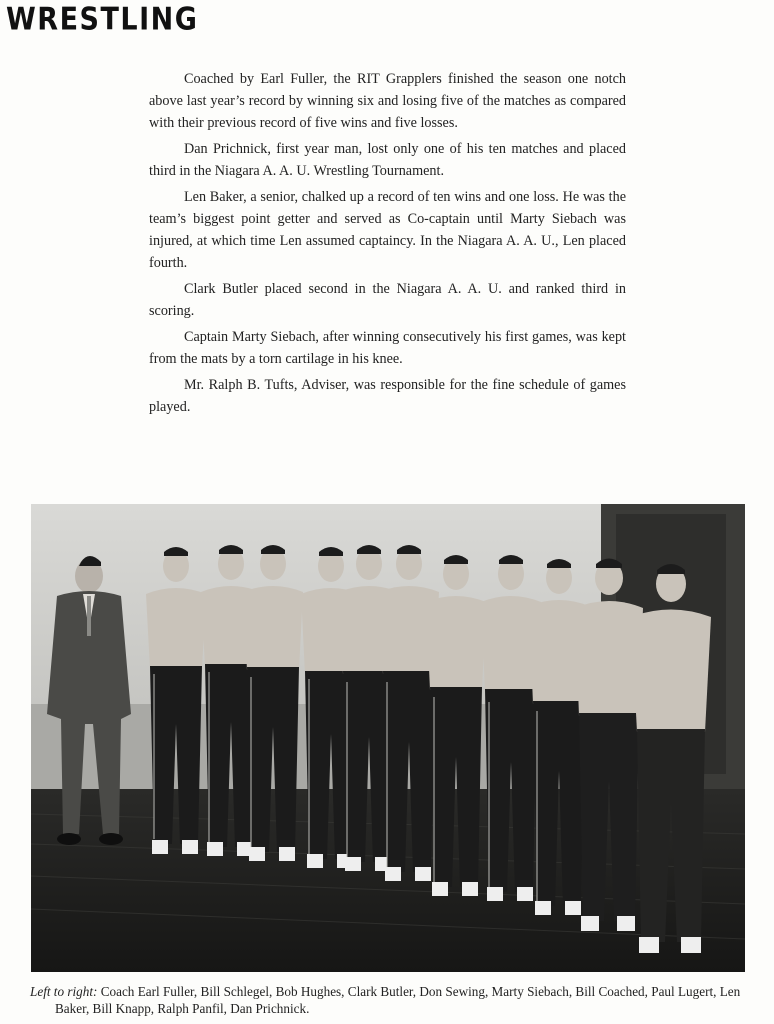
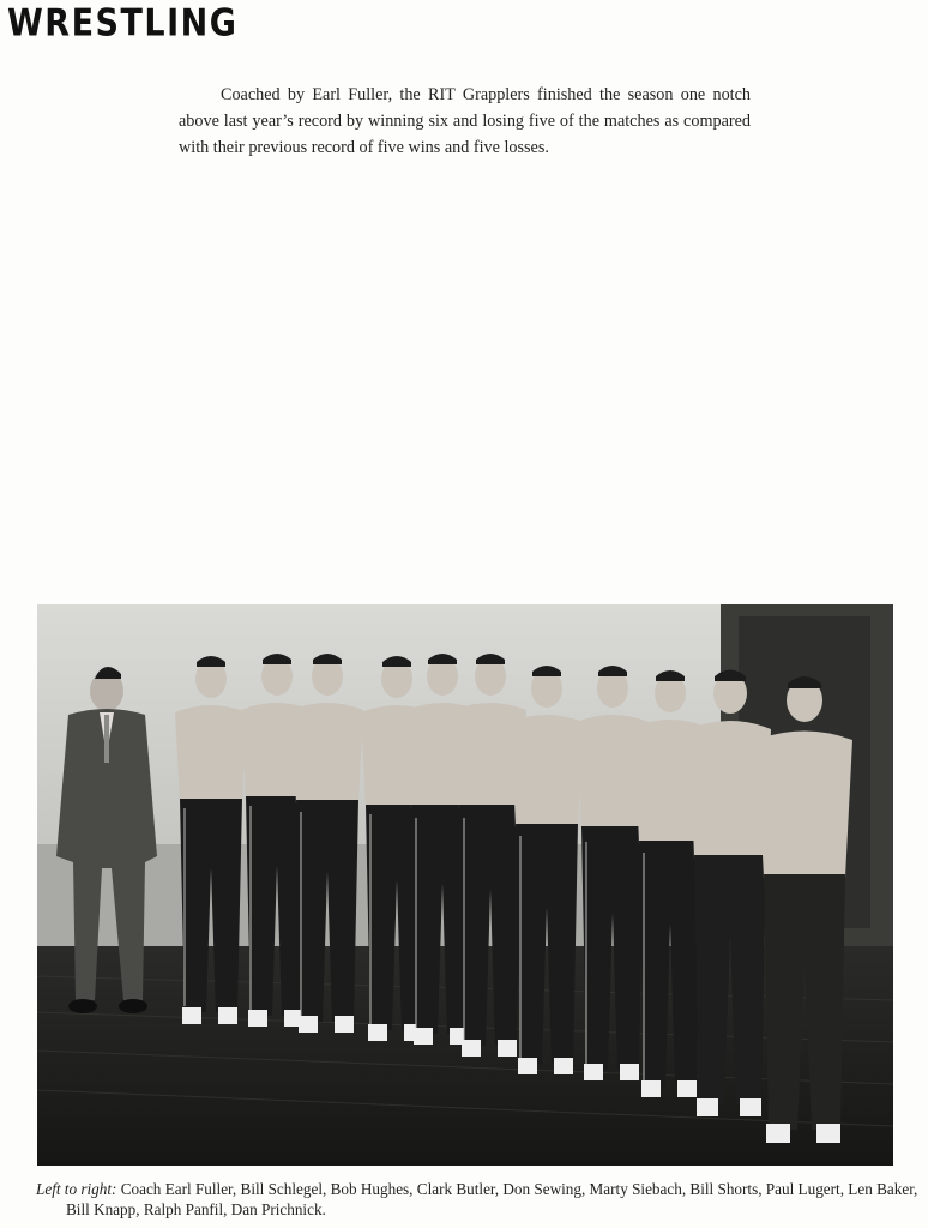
  WRESTLING
  Coached by Earl Fuller, the RIT Grapplers finished the season one notch above last year’s record by winning six and losing five of the matches as compared with their previous record of five wins and five losses.
- Dan Prichnick, first year man, lost only one of his ten matches and placed third in the Niagara A. A. U. Wrestling Tournament.
- Len Baker, a senior, chalked up a record of ten wins and one loss. He was the team’s biggest point getter and served as Co-captain until Marty Siebach was injured, at which time Len assumed captaincy. In the Niagara A. A. U., Len placed fourth.
- Clark Butler placed second in the Niagara A. A. U. and ranked third in scoring.
- Captain Marty Siebach, after winning consecutively his first games, was kept from the mats by a torn cartilage in his knee.
- Mr. Ralph B. Tufts, Adviser, was responsible for the fine schedule of games played.
- Left to right: Coach Earl Fuller, Bill Schlegel, Bob Hughes, Clark Butler, Don Sewing, Marty Siebach, Bill Coached, Paul Lugert, Len Baker, Bill Knapp, Ralph Panfil, Dan Prichnick.
+ Left to right: Coach Earl Fuller, Bill Schlegel, Bob Hughes, Clark Butler, Don Sewing, Marty Siebach, Bill Shorts, Paul Lugert, Len Baker, Bill Knapp, Ralph Panfil, Dan Prichnick.
